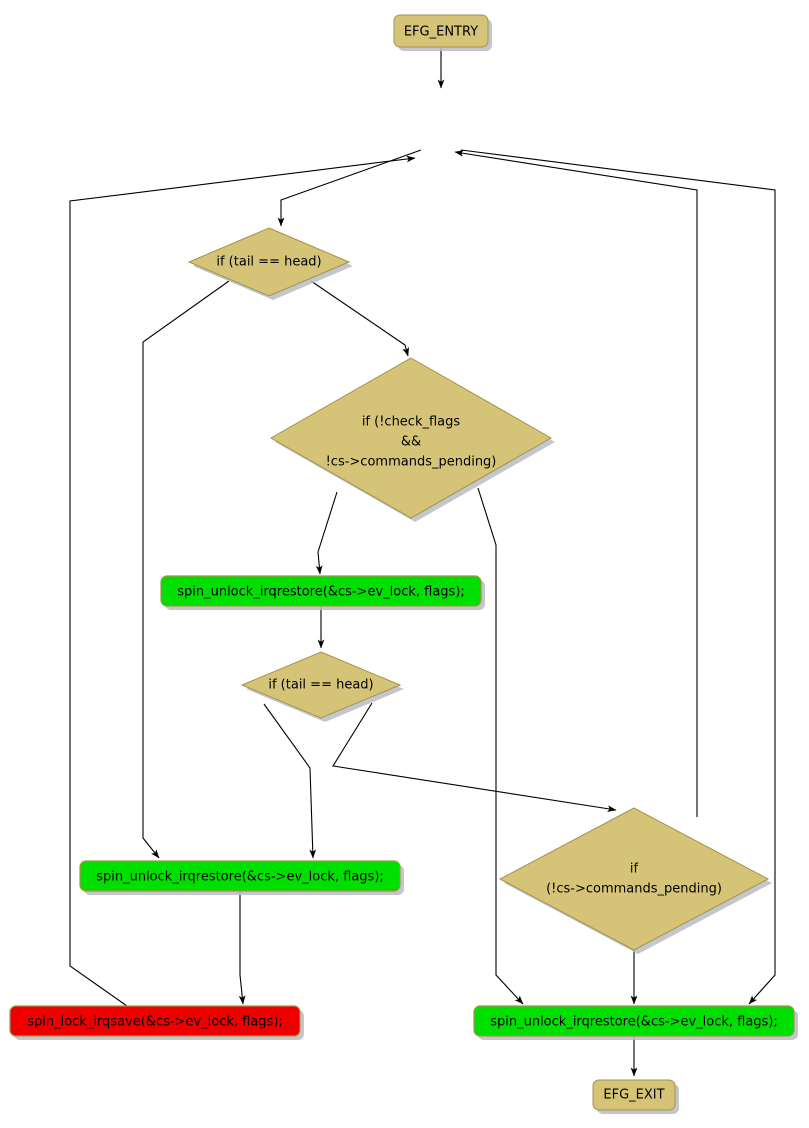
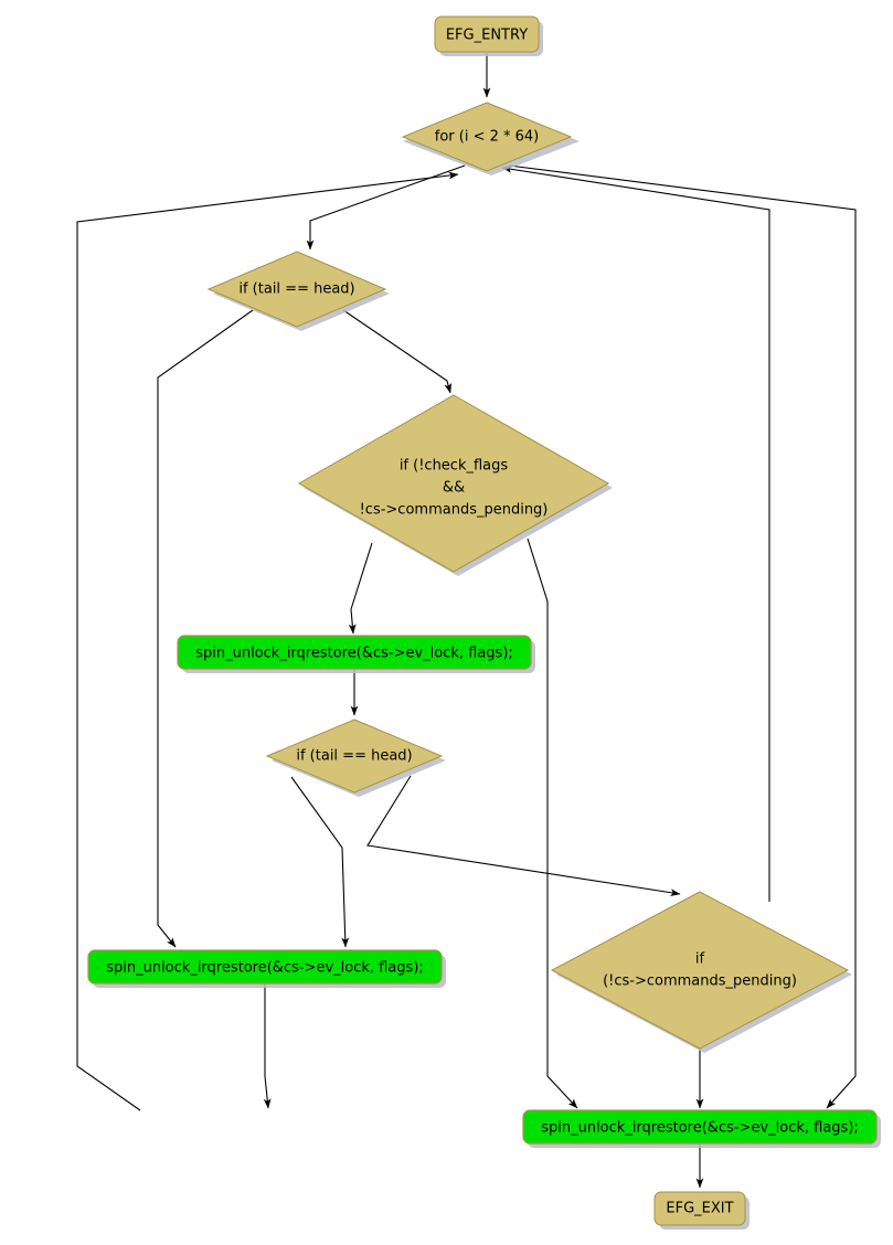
  EFG_ENTRY
+ for (i < 2 * 64)
  if (tail == head)
  if (!check_flags
  &&
  !cs->commands_pending)
  spin_unlock_irqrestore(&cs->ev_lock, flags);
  if (tail == head)
  if
  (!cs->commands_pending)
  spin_unlock_irqrestore(&cs->ev_lock, flags);
- spin_lock_irqsave(&cs->ev_lock, flags);
  spin_unlock_irqrestore(&cs->ev_lock, flags);
  EFG_EXIT
